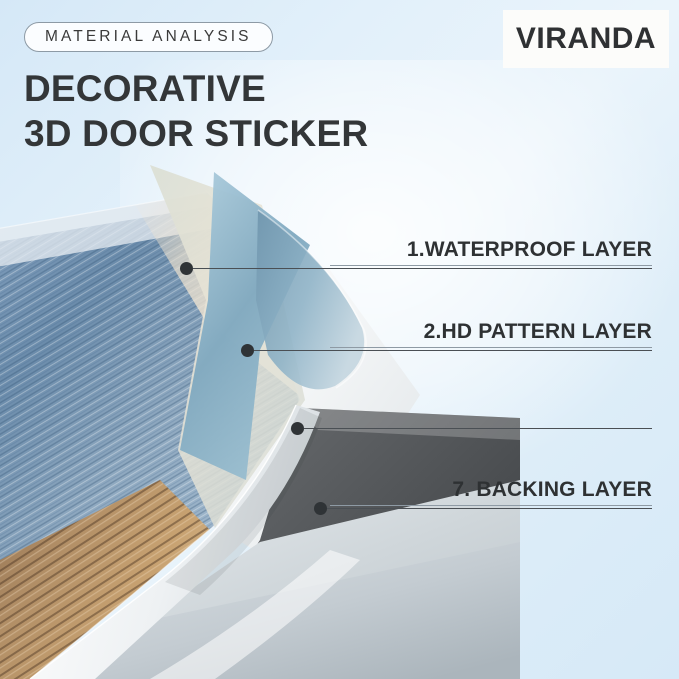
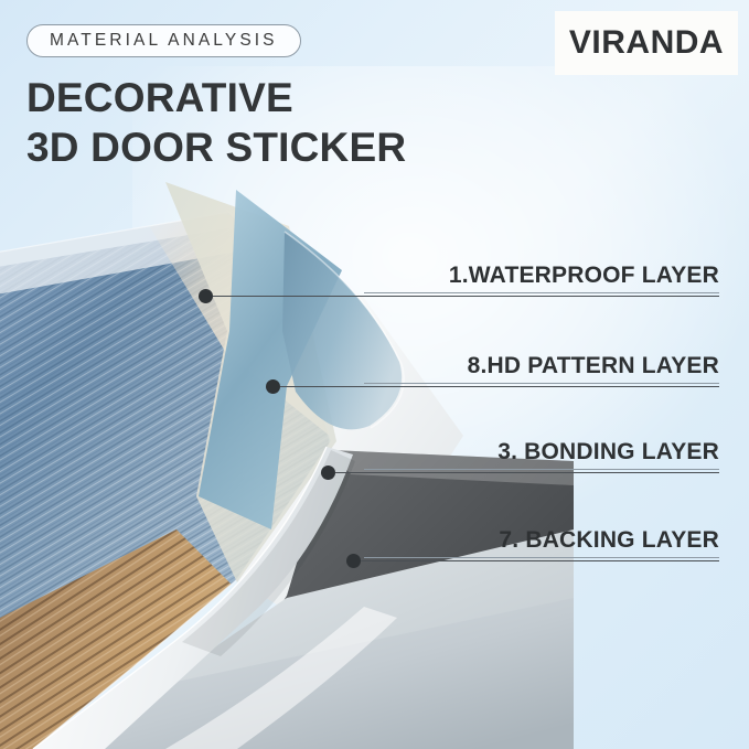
  MATERIAL ANALYSIS
  DECORATIVE
  3D DOOR STICKER
  VIRANDA
  1.WATERPROOF LAYER
- 2.HD PATTERN LAYER
+ 8.HD PATTERN LAYER
+ 3. BONDING LAYER
  7. BACKING LAYER
